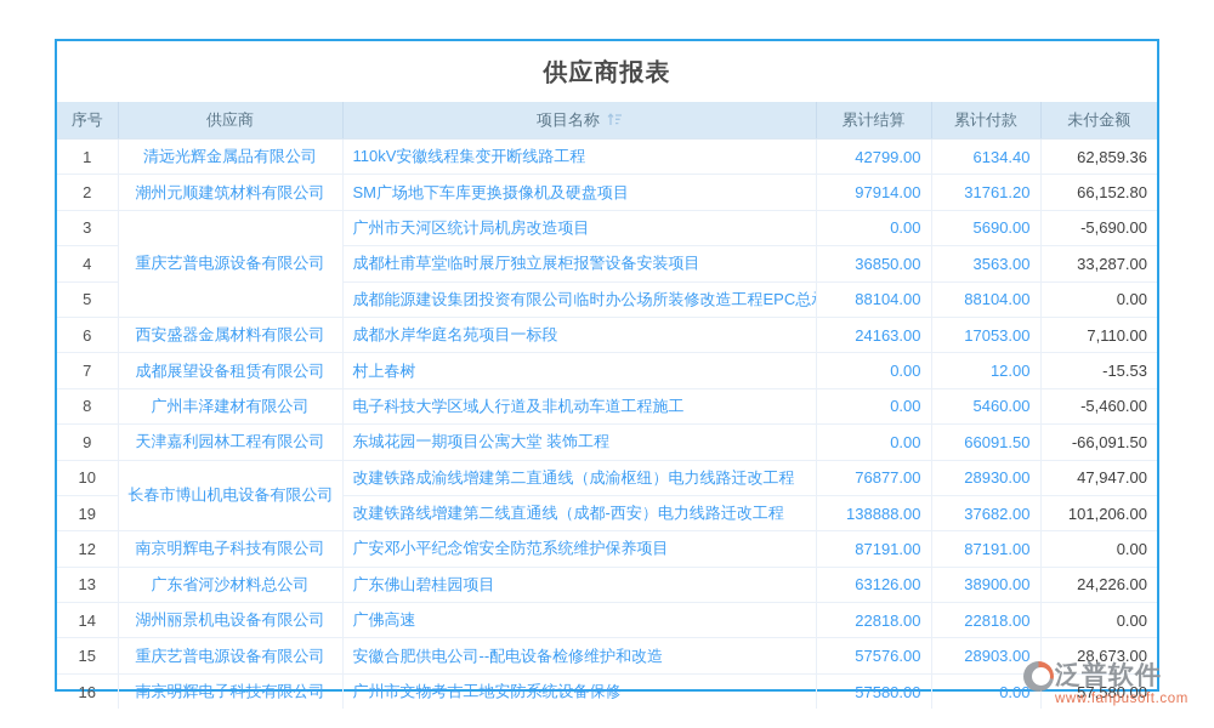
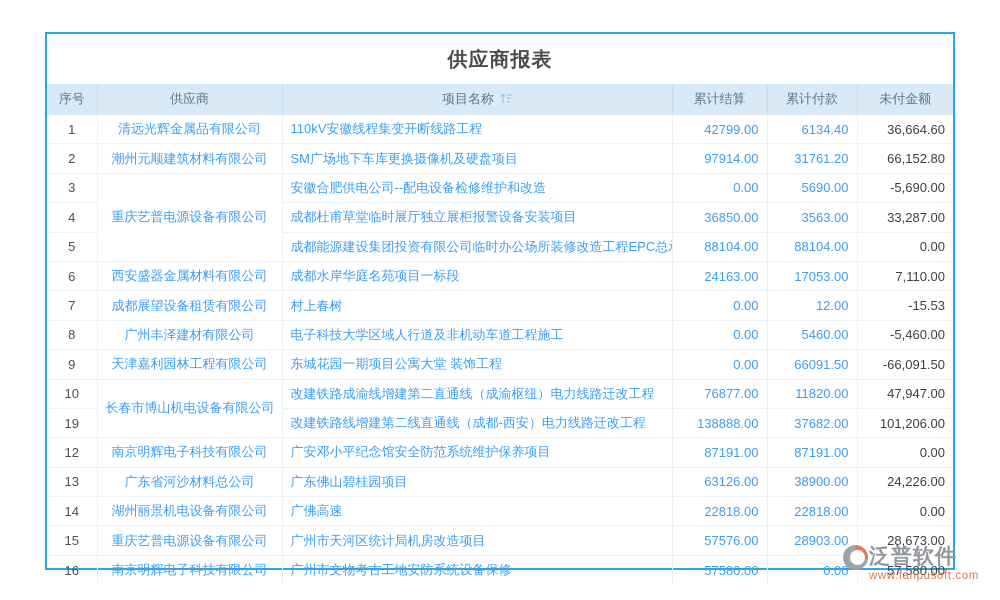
  供应商报表
  序号	供应商	项目名称	累计结算	累计付款	未付金额
- 1	清远光辉金属品有限公司	110kV安徽线程集变开断线路工程	42799.00	6134.40	62,859.36
+ 1	清远光辉金属品有限公司	110kV安徽线程集变开断线路工程	42799.00	6134.40	36,664.60
  2	潮州元顺建筑材料有限公司	SM广场地下车库更换摄像机及硬盘项目	97914.00	31761.20	66,152.80
- 3	重庆艺普电源设备有限公司	广州市天河区统计局机房改造项目	0.00	5690.00	-5,690.00
+ 3	重庆艺普电源设备有限公司	安徽合肥供电公司--配电设备检修维护和改造	0.00	5690.00	-5,690.00
  4	成都杜甫草堂临时展厅独立展柜报警设备安装项目	36850.00	3563.00	33,287.00
  5	成都能源建设集团投资有限公司临时办公场所装修改造工程EPC总	88104.00	88104.00	0.00
  6	西安盛器金属材料有限公司	成都水岸华庭名苑项目一标段	24163.00	17053.00	7,110.00
  7	成都展望设备租赁有限公司	村上春树	0.00	12.00	-15.53
  8	广州丰泽建材有限公司	电子科技大学区域人行道及非机动车道工程施工	0.00	5460.00	-5,460.00
  9	天津嘉利园林工程有限公司	东城花园一期项目公寓大堂 装饰工程	0.00	66091.50	-66,091.50
- 10	长春市博山机电设备有限公司	改建铁路成渝线增建第二直通线（成渝枢纽）电力线路迁改工程	76877.00	28930.00	47,947.00
+ 10	长春市博山机电设备有限公司	改建铁路成渝线增建第二直通线（成渝枢纽）电力线路迁改工程	76877.00	11820.00	47,947.00
  19	改建铁路线增建第二线直通线（成都-西安）电力线路迁改工程	138888.00	37682.00	101,206.00
  12	南京明辉电子科技有限公司	广安邓小平纪念馆安全防范系统维护保养项目	87191.00	87191.00	0.00
  13	广东省河沙材料总公司	广东佛山碧桂园项目	63126.00	38900.00	24,226.00
  14	湖州丽景机电设备有限公司	广佛高速	22818.00	22818.00	0.00
- 15	重庆艺普电源设备有限公司	安徽合肥供电公司--配电设备检修维护和改造	57576.00	28903.00	28,673.00
+ 15	重庆艺普电源设备有限公司	广州市天河区统计局机房改造项目	57576.00	28903.00	28,673.00
  16	南京明辉电子科技有限公司	广州市文物考古工地安防系统设备保修	57580.00	0.00	57,580.00
  泛普软件
  www.fanpusoft.com
